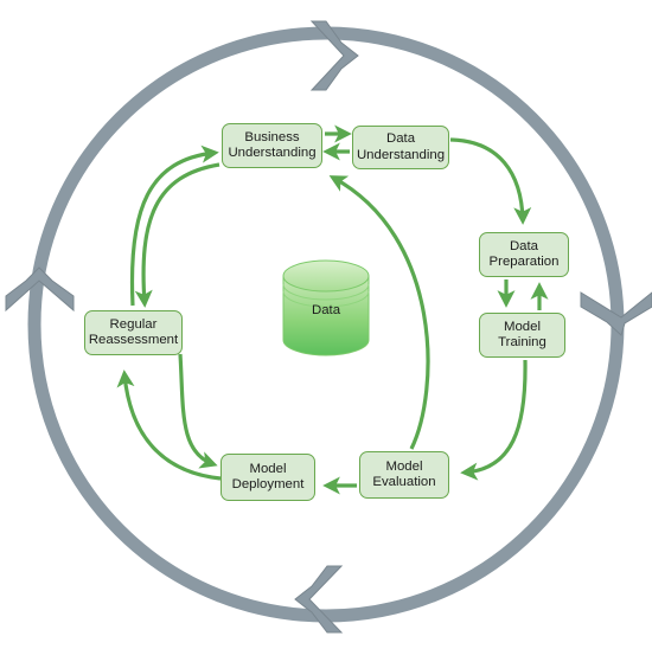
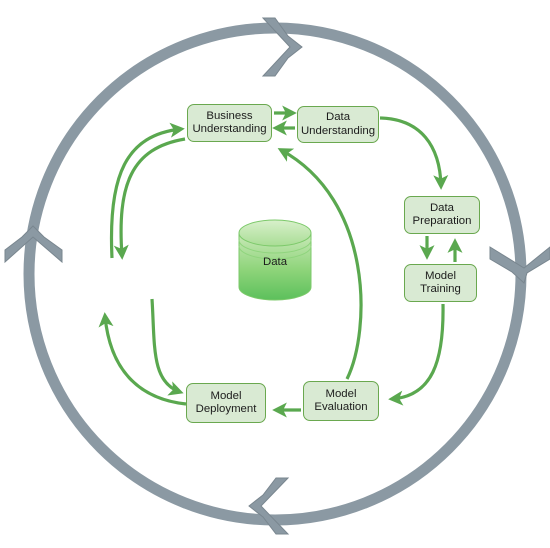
  Business
  Understanding
  Data
  Understanding
  Data
  Preparation
  Model
  Training
  Model
  Evaluation
  Model
  Deployment
- Regular
- Reassessment
  Data
